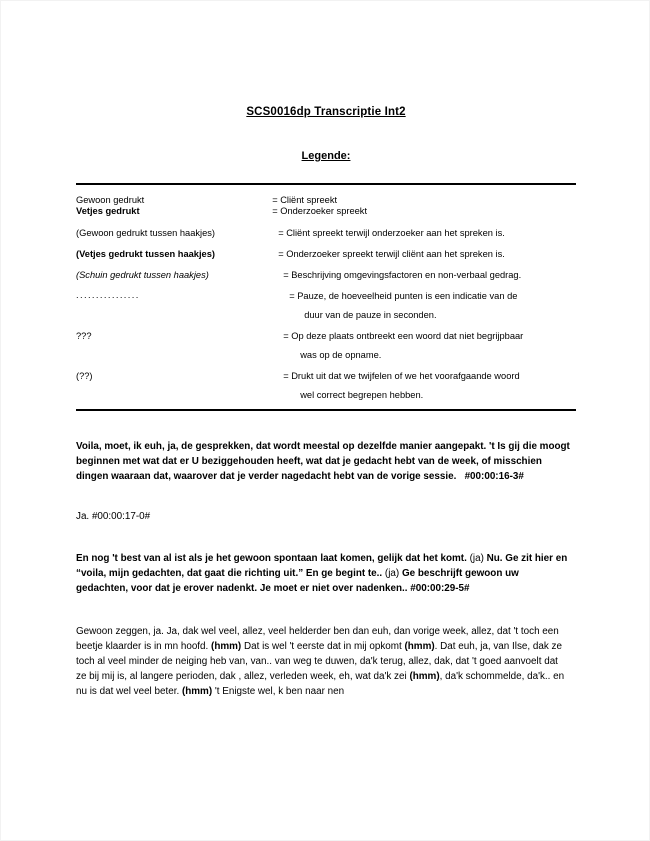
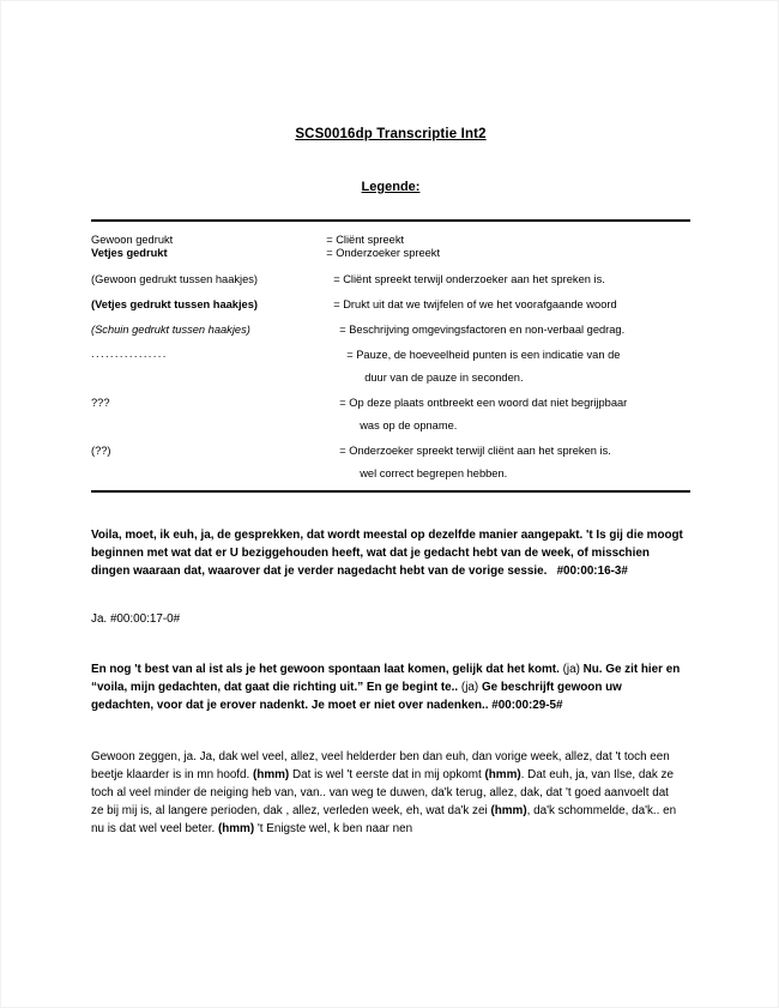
  SCS0016dp Transcriptie Int2
  Legende:
  Gewoon gedrukt	= Cliënt spreekt
  Vetjes gedrukt	= Onderzoeker spreekt
  (Gewoon gedrukt tussen haakjes)	= Cliënt spreekt terwijl onderzoeker aan het spreken is.
- (Vetjes gedrukt tussen haakjes)	= Onderzoeker spreekt terwijl cliënt aan het spreken is.
+ (Vetjes gedrukt tussen haakjes)	= Drukt uit dat we twijfelen of we het voorafgaande woord
  (Schuin gedrukt tussen haakjes)	= Beschrijving omgevingsfactoren en non-verbaal gedrag.
  ................	= Pauze, de hoeveelheid punten is een indicatie van de duur van de pauze in seconden.
  ???	= Op deze plaats ontbreekt een woord dat niet begrijpbaar was op de opname.
- (??)	= Drukt uit dat we twijfelen of we het voorafgaande woord wel correct begrepen hebben.
+ (??)	= Onderzoeker spreekt terwijl cliënt aan het spreken is. wel correct begrepen hebben.
  Voila, moet, ik euh, ja, de gesprekken, dat wordt meestal op dezelfde manier aangepakt. 't Is gij die moogt beginnen met wat dat er U beziggehouden heeft, wat dat je gedacht hebt van de week, of misschien dingen waaraan dat, waarover dat je verder nagedacht hebt van de vorige sessie. #00:00:16-3#
  Ja. #00:00:17-0#
  En nog 't best van al ist als je het gewoon spontaan laat komen, gelijk dat het komt. (ja) Nu. Ge zit hier en “voila, mijn gedachten, dat gaat die richting uit.” En ge begint te.. (ja) Ge beschrijft gewoon uw gedachten, voor dat je erover nadenkt. Je moet er niet over nadenken.. #00:00:29-5#
  Gewoon zeggen, ja. Ja, dak wel veel, allez, veel helderder ben dan euh, dan vorige week, allez, dat 't toch een beetje klaarder is in mn hoofd. (hmm) Dat is wel 't eerste dat in mij opkomt (hmm). Dat euh, ja, van Ilse, dak ze toch al veel minder de neiging heb van, van.. van weg te duwen, da'k terug, allez, dak, dat 't goed aanvoelt dat ze bij mij is, al langere perioden, dak , allez, verleden week, eh, wat da'k zei (hmm), da'k schommelde, da'k.. en nu is dat wel veel beter. (hmm) 't Enigste wel, k ben naar nen
